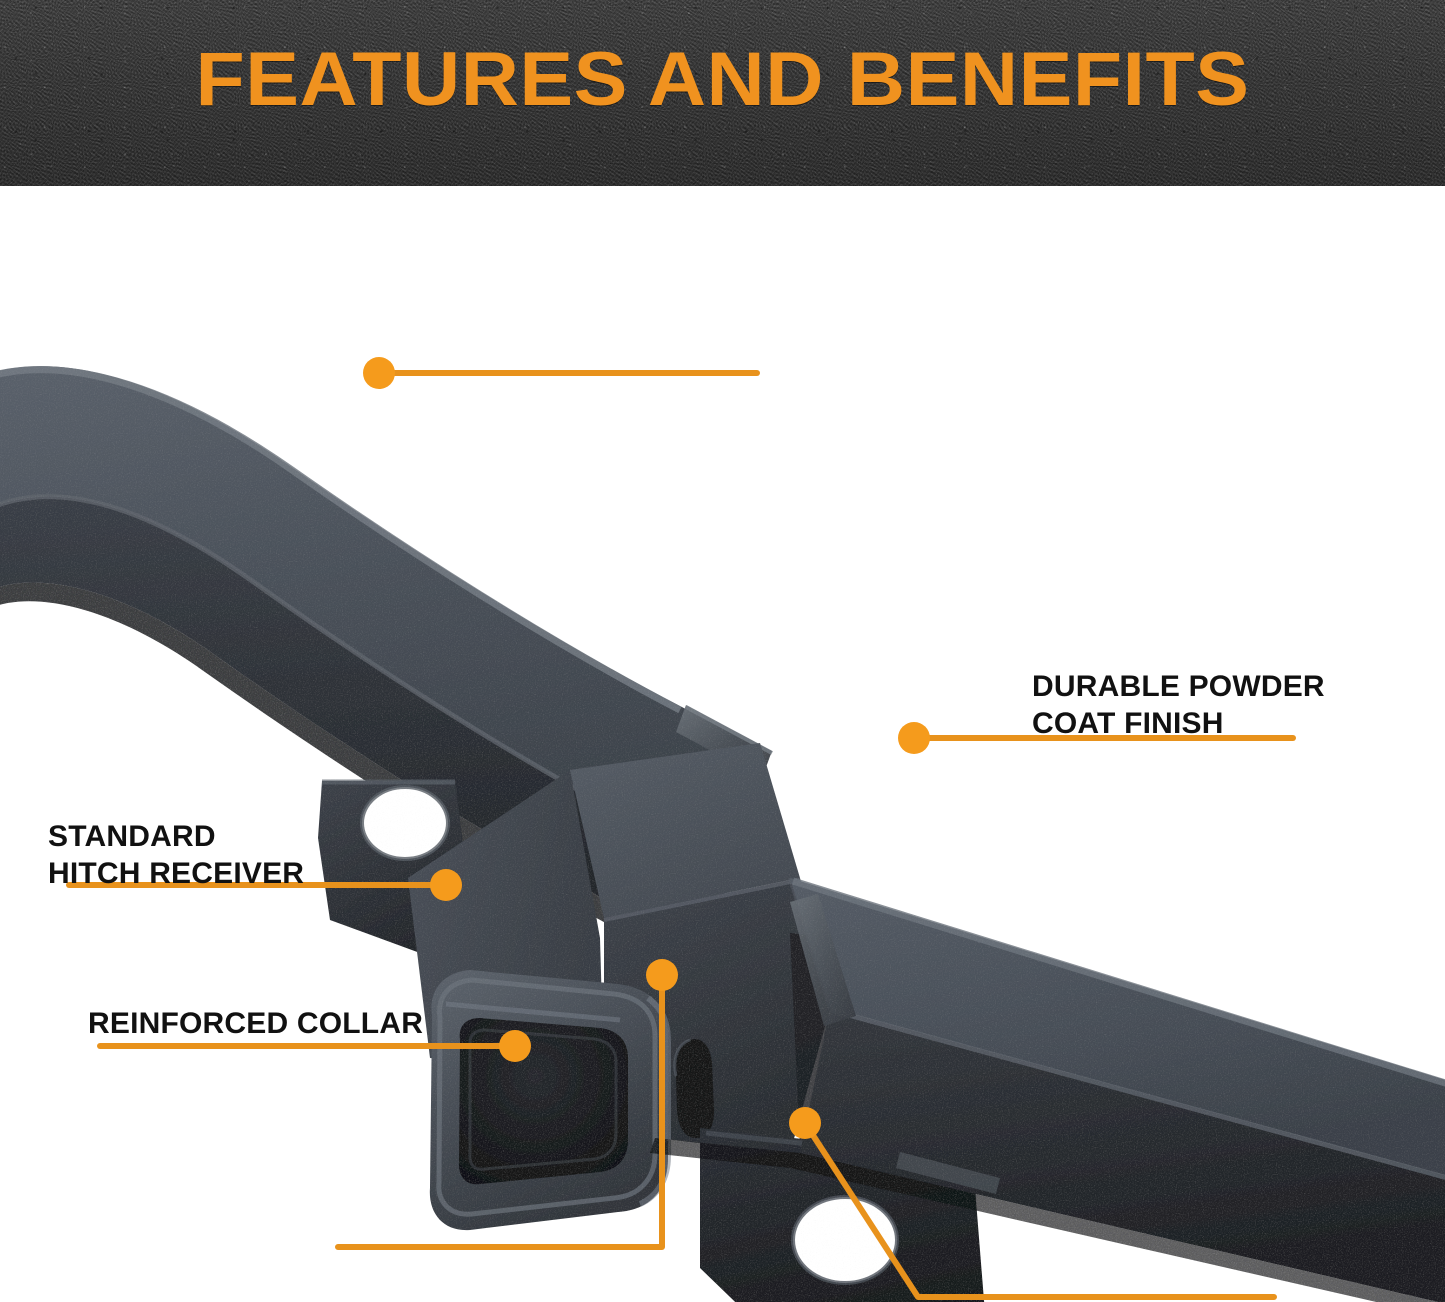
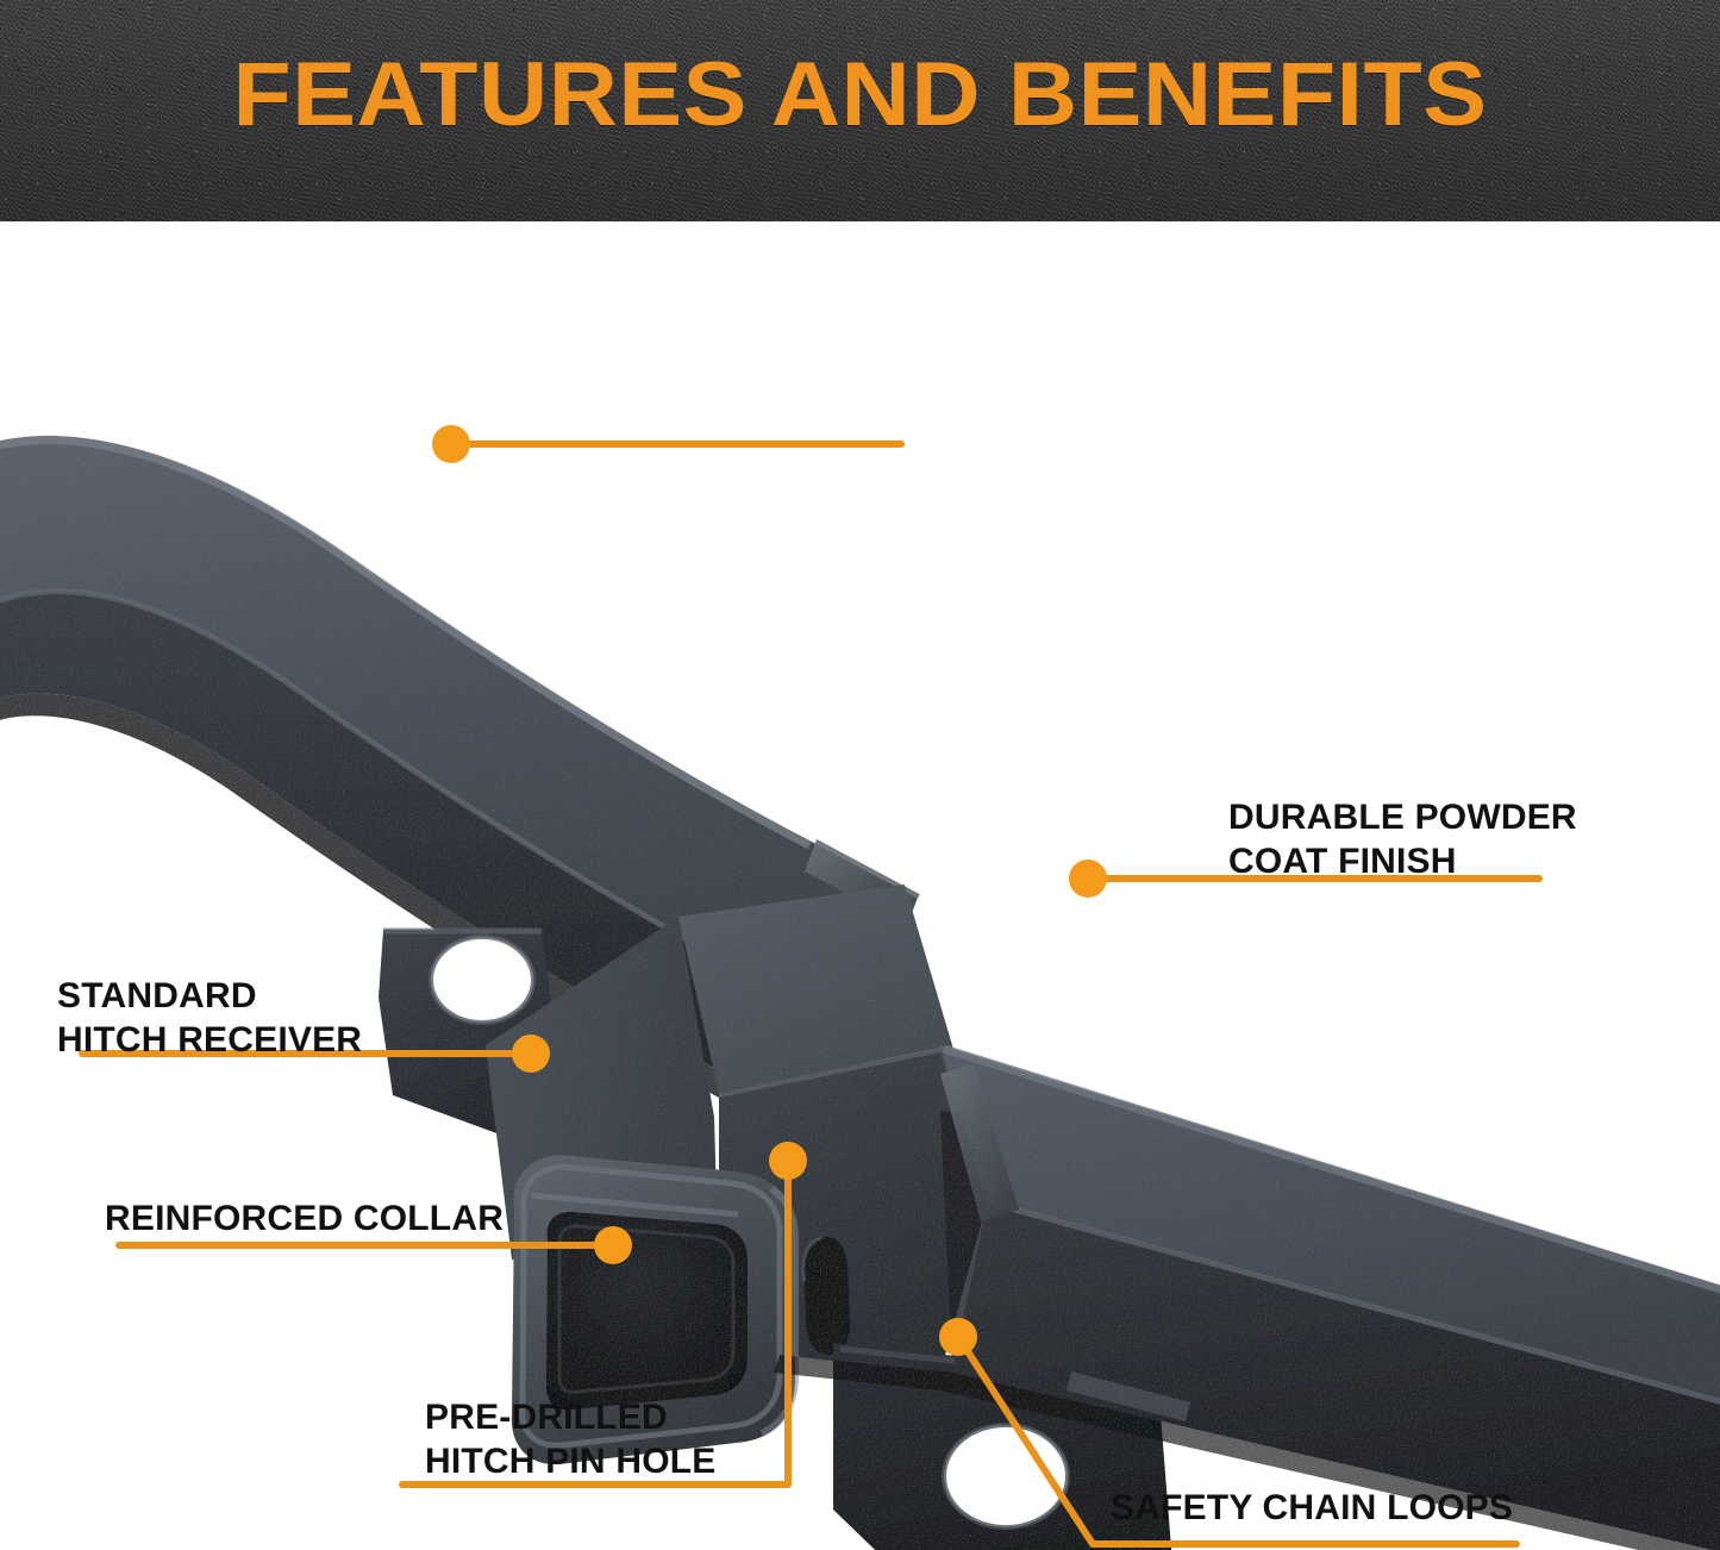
  FEATURES AND BENEFITS
  DURABLE POWDER
  COAT FINISH
  STANDARD
  HITCH RECEIVER
  REINFORCED COLLAR
+ PRE-DRILLED
+ HITCH PIN HOLE
+ SAFETY CHAIN LOOPS
